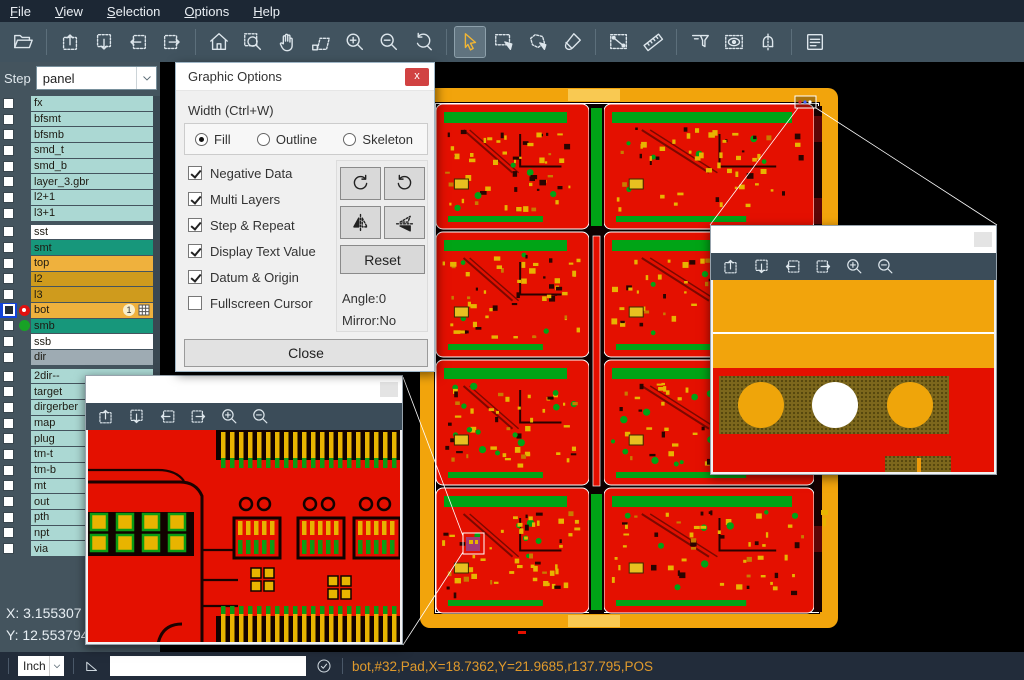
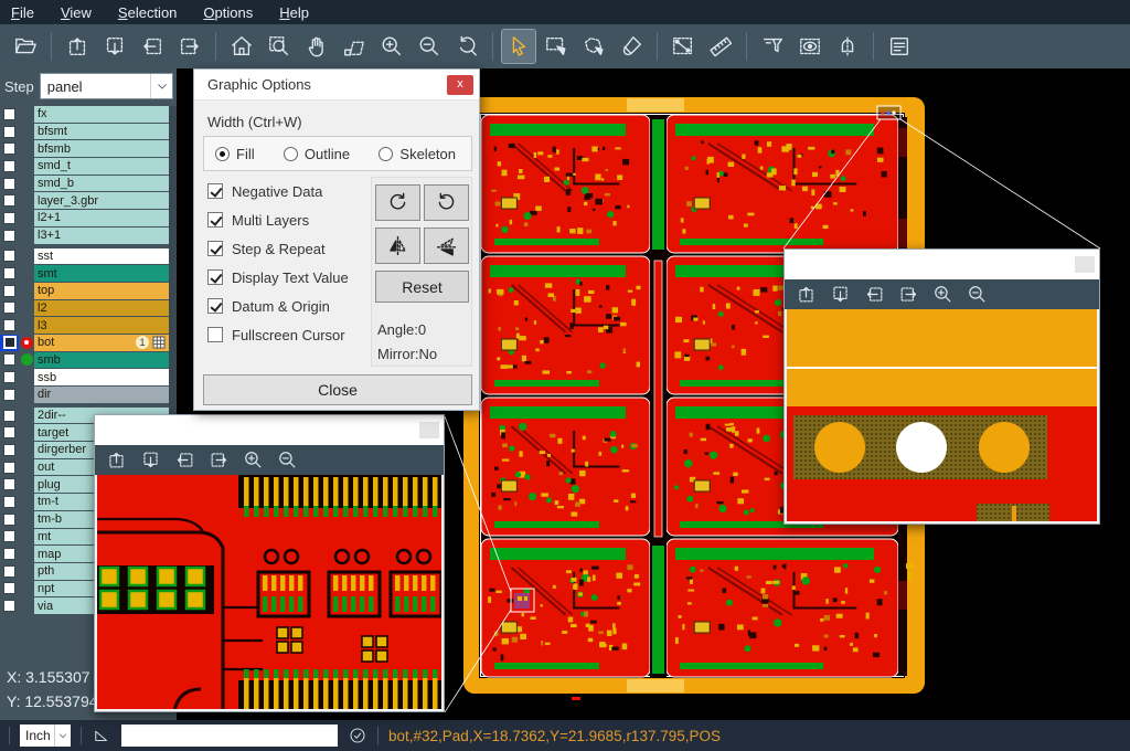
  File
  View
  Selection
  Options
  Help
  Step
  panel
  fx
  bfsmt
  bfsmb
  smd_t
  smd_b
  layer_3.gbr
  l2+1
  l3+1
  sst
  smt
  top
  l2
  l3
  bot
  1
  smb
  ssb
  dir
  2dir--
  target
  dirgerber
- map
+ out
  plug
  tm-t
  tm-b
  mt
- out
+ map
  pth
  npt
  via
  X: 3.155307
  Y: 12.55379
  Graphic Options
  x
  Width (Ctrl+W)
  Fill
  Outline
  Skeleton
  Negative Data
  Multi Layers
  Step & Repeat
  Display Text Value
  Datum & Origin
  Fullscreen Cursor
  Reset
  Angle:0
  Mirror:No
  Close
  Inch
  bot,#32,Pad,X=18.7362,Y=21.9685,r137.795,POS
